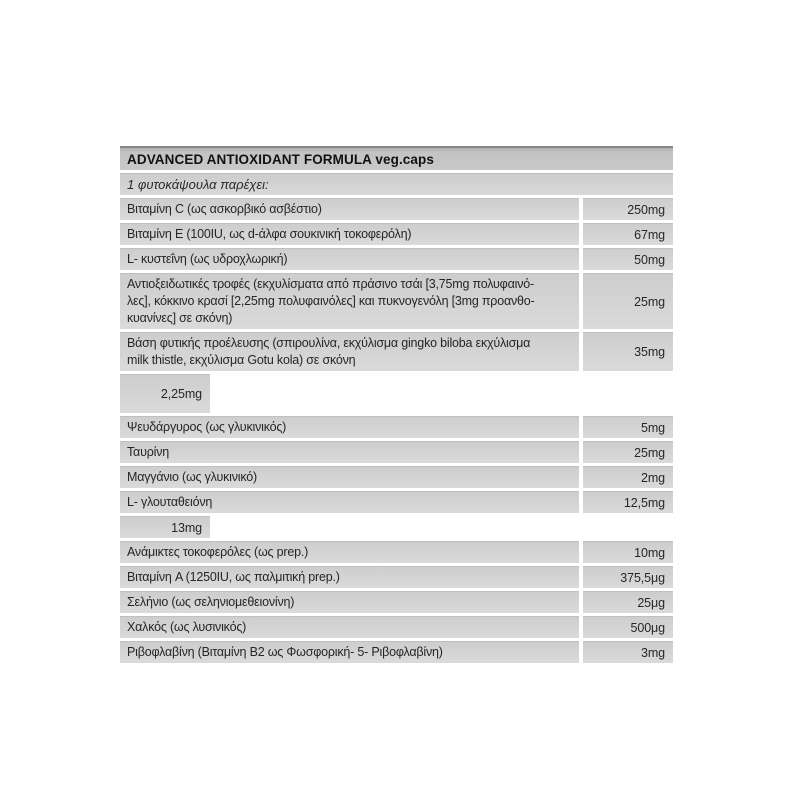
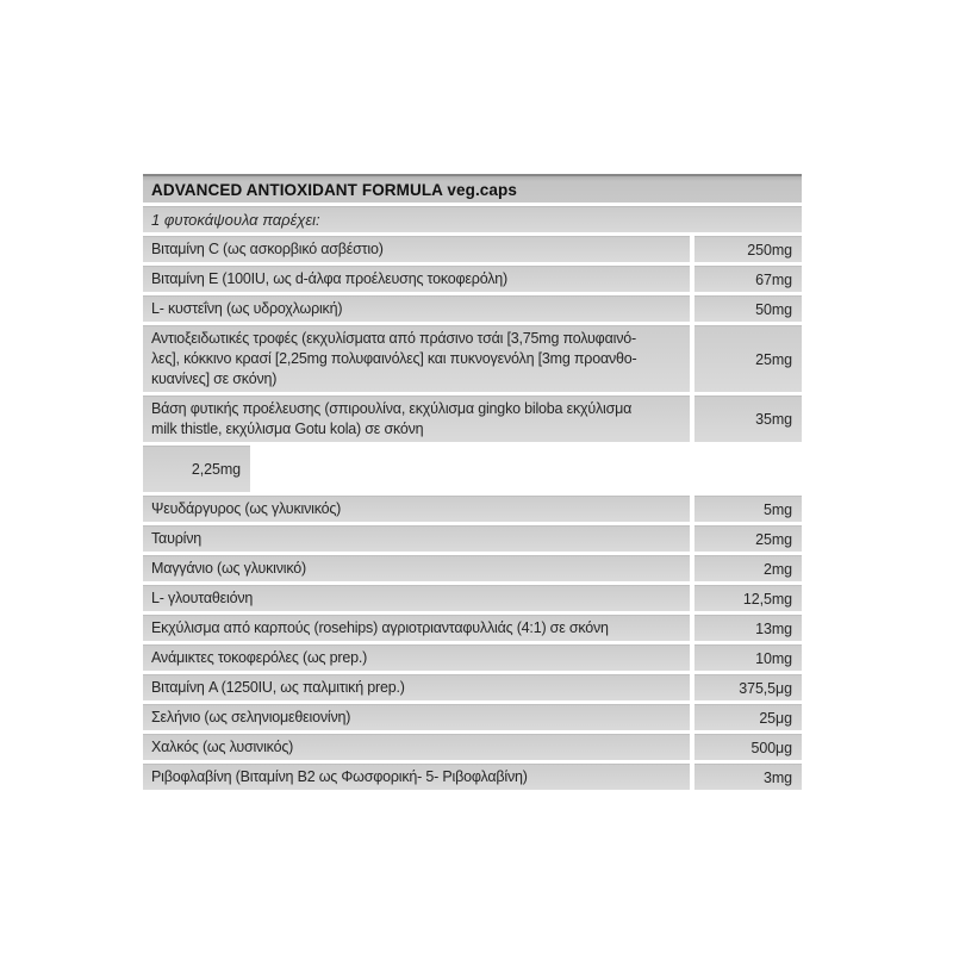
  ADVANCED ANTIOXIDANT FORMULA veg.caps
  1 φυτοκάψουλα παρέχει:
  Βιταμίνη C (ως ασκορβικό ασβέστιο)
  250mg
- Βιταμίνη E (100IU, ως d-άλφα σουκινική τοκοφερόλη)
+ Βιταμίνη E (100IU, ως d-άλφα προέλευσης τοκοφερόλη)
  67mg
  L- κυστεΐνη (ως υδροχλωρική)
  50mg
  Αντιοξειδωτικές τροφές (εκχυλίσματα από πράσινο τσάι [3,75mg πολυφαινό-
  λες], κόκκινο κρασί [2,25mg πολυφαινόλες] και πυκνογενόλη [3mg προανθο-
  κυανίνες] σε σκόνη)
  25mg
  Βάση φυτικής προέλευσης (σπιρουλίνα, εκχύλισμα gingko biloba εκχύλισμα
  milk thistle, εκχύλισμα Gotu kola) σε σκόνη
  35mg
  2,25mg
  Ψευδάργυρος (ως γλυκινικός)
  5mg
  Ταυρίνη
  25mg
  Μαγγάνιο (ως γλυκινικό)
  2mg
  L- γλουταθειόνη
  12,5mg
+ Εκχύλισμα από καρπούς (rosehips) αγριοτριανταφυλλιάς (4:1) σε σκόνη
  13mg
  Ανάμικτες τοκοφερόλες (ως prep.)
  10mg
  Βιταμίνη A (1250IU, ως παλμιτική prep.)
  375,5μg
  Σελήνιο (ως σεληνιομεθειονίνη)
  25μg
  Χαλκός (ως λυσινικός)
  500μg
  Ριβοφλαβίνη (Βιταμίνη B2 ως Φωσφορική- 5- Ριβοφλαβίνη)
  3mg
